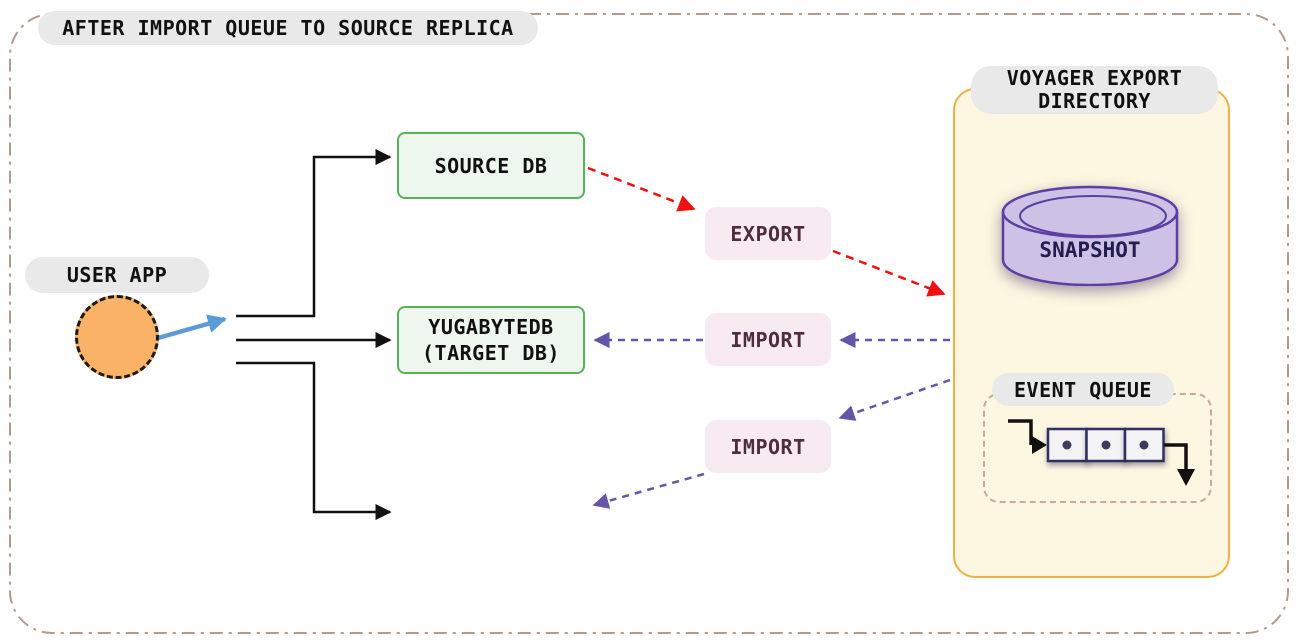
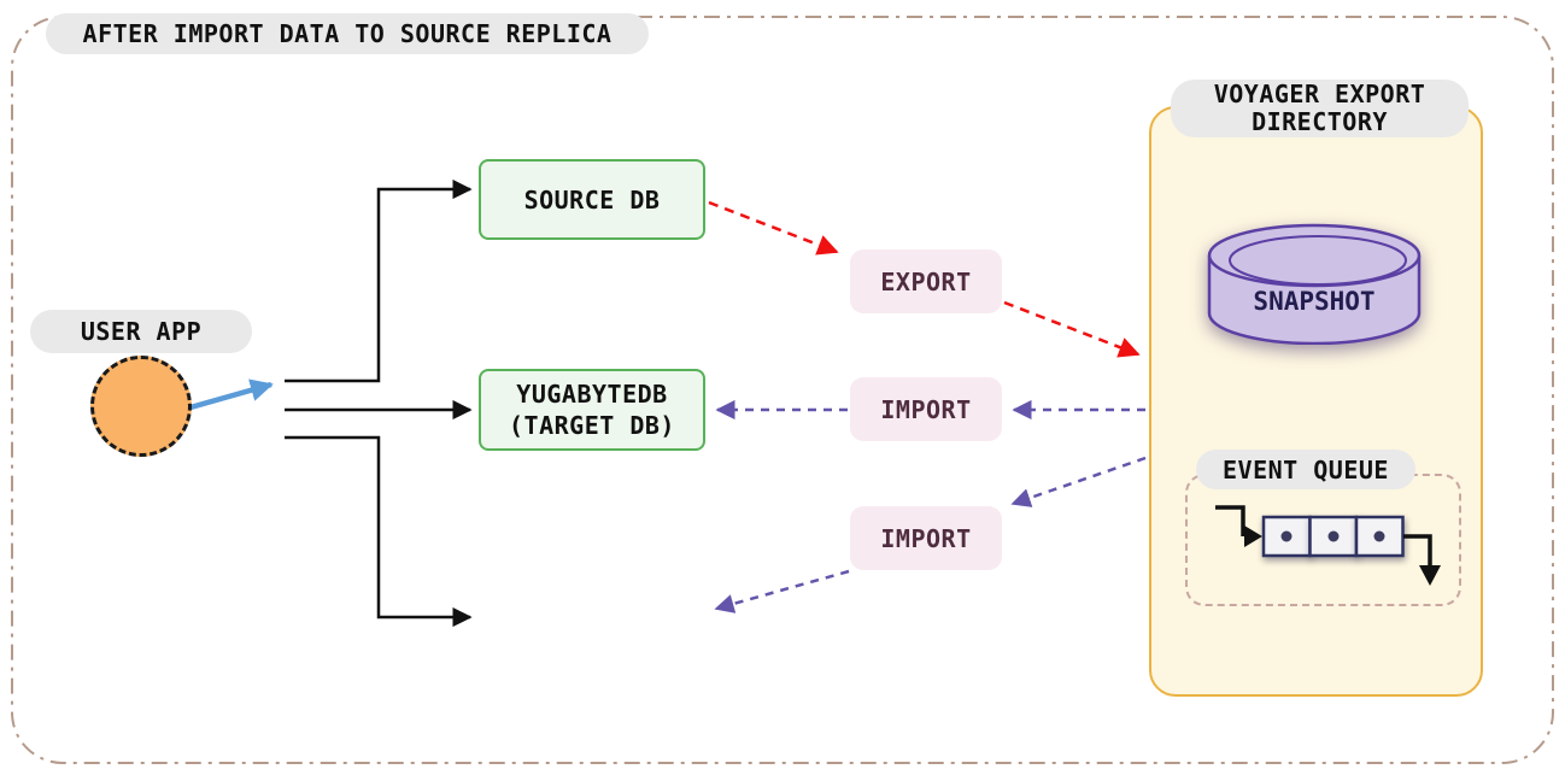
- AFTER IMPORT QUEUE TO SOURCE REPLICA
+ AFTER IMPORT DATA TO SOURCE REPLICA
  USER APP
  SOURCE DB
  YUGABYTEDB
  (TARGET DB)
  EXPORT
  IMPORT
  IMPORT
  VOYAGER EXPORT DIRECTORY
  SNAPSHOT
  EVENT QUEUE
